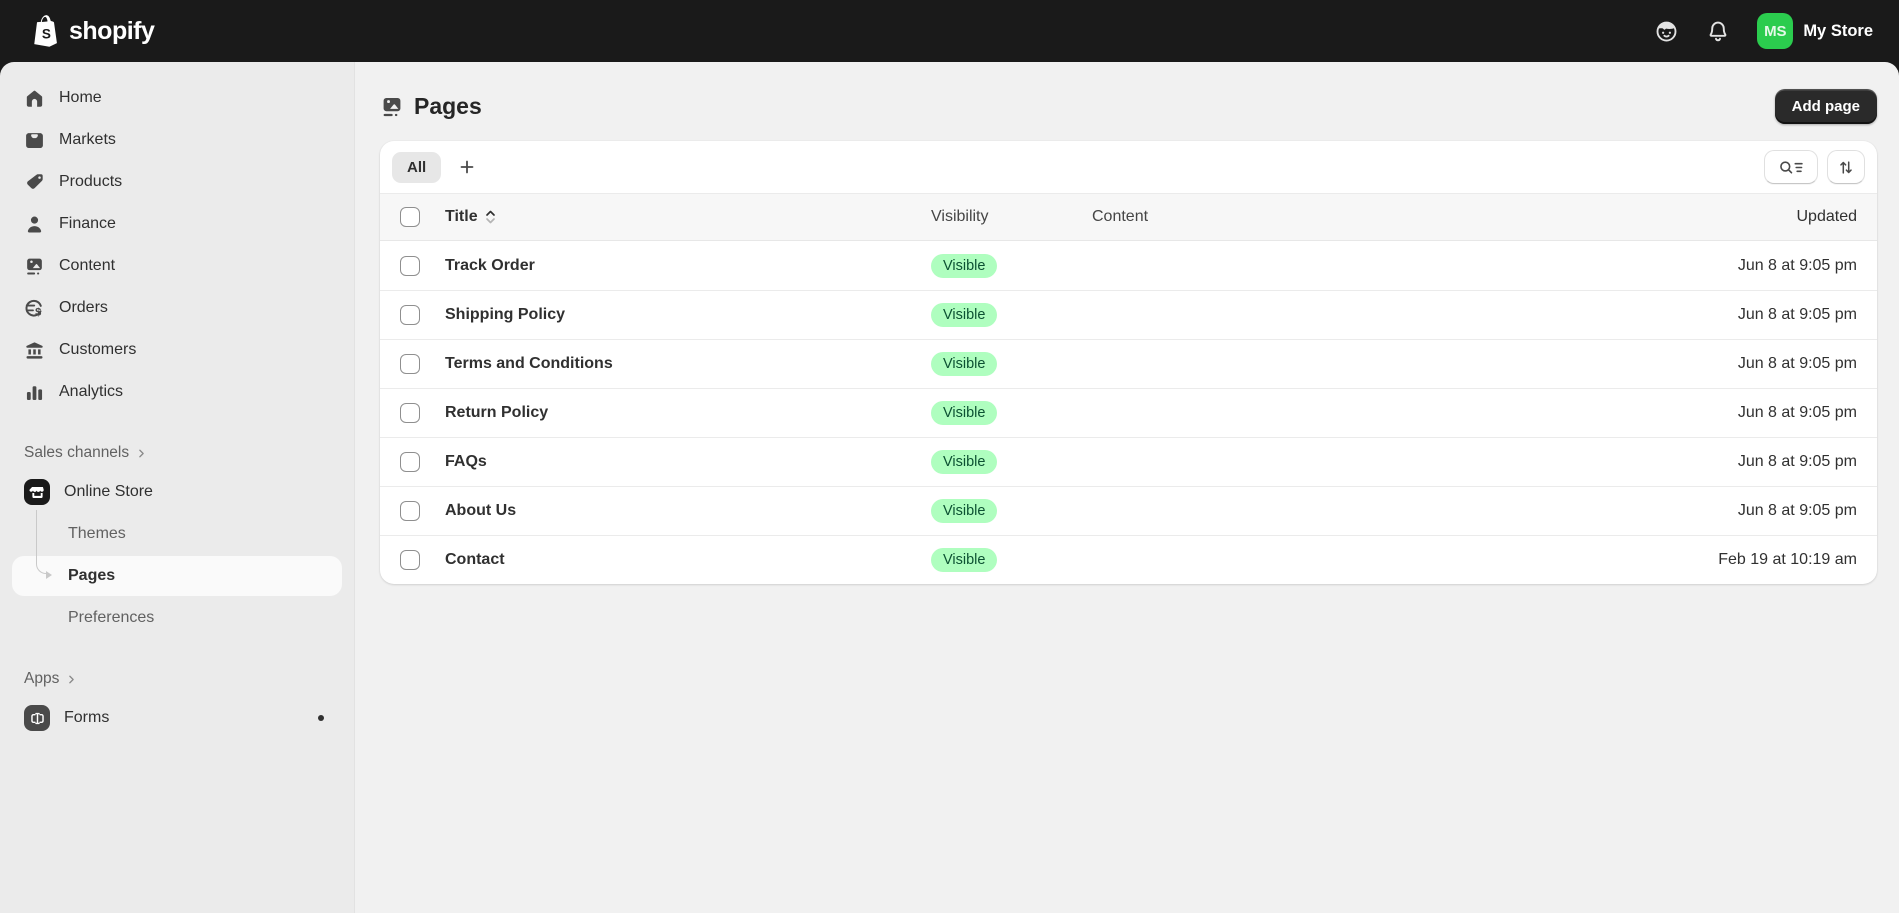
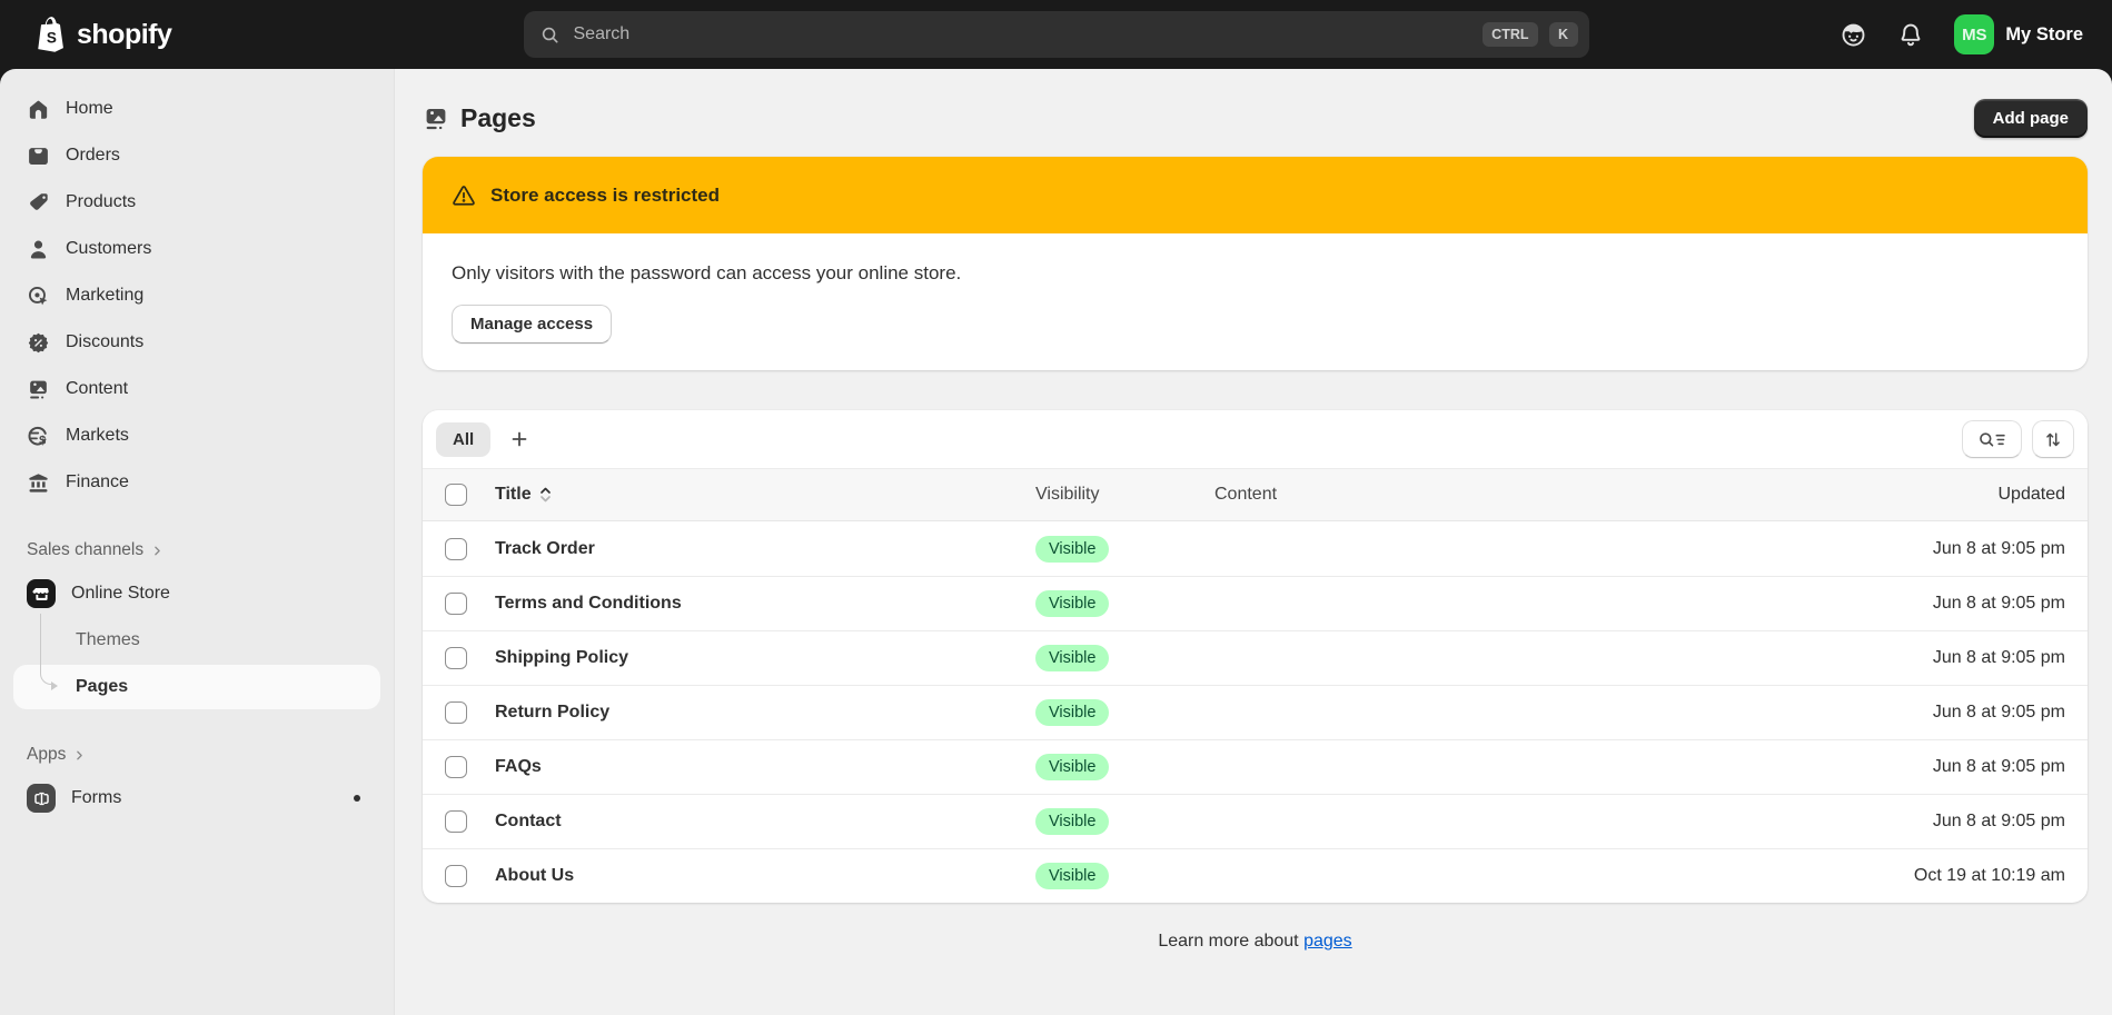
  S
  shopify
+ Search
+ CTRL
+ K
  MS
  My Store
  Home
- Markets
+ Orders
  Products
- Finance
+ Customers
+ Marketing
+ Discounts
  Content
  $
- Orders
+ Markets
- Customers
+ Finance
- Analytics
  Sales channels
  Online Store
  Themes
  Pages
- Preferences
  Apps
  Forms
  Pages
  Add page
+ Store access is restricted
+ Only visitors with the password can access your online store.
+ Manage access
  All
  Title
  Visibility
  Content
  Updated
  Track Order
  Visible
  Jun 8 at 9:05 pm
- Shipping Policy
+ Terms and Conditions
  Visible
  Jun 8 at 9:05 pm
- Terms and Conditions
+ Shipping Policy
  Visible
  Jun 8 at 9:05 pm
  Return Policy
  Visible
  Jun 8 at 9:05 pm
  FAQs
  Visible
  Jun 8 at 9:05 pm
- About Us
+ Contact
  Visible
  Jun 8 at 9:05 pm
- Contact
+ About Us
  Visible
- Feb 19 at 10:19 am
+ Oct 19 at 10:19 am
+ Learn more about pages
